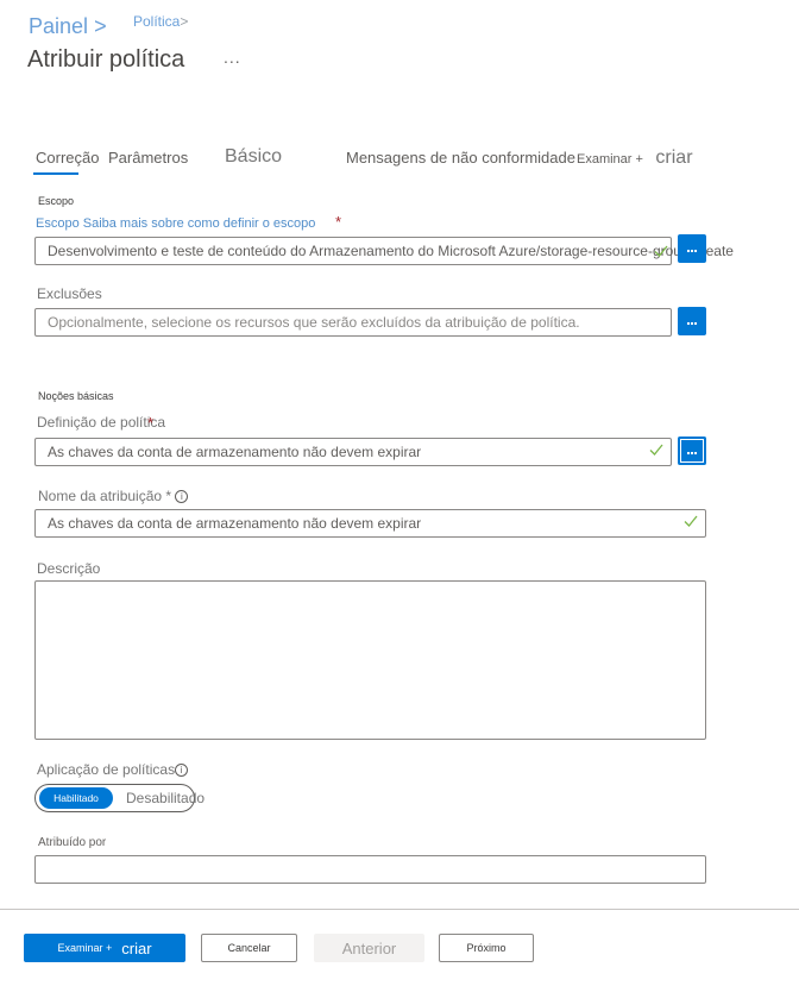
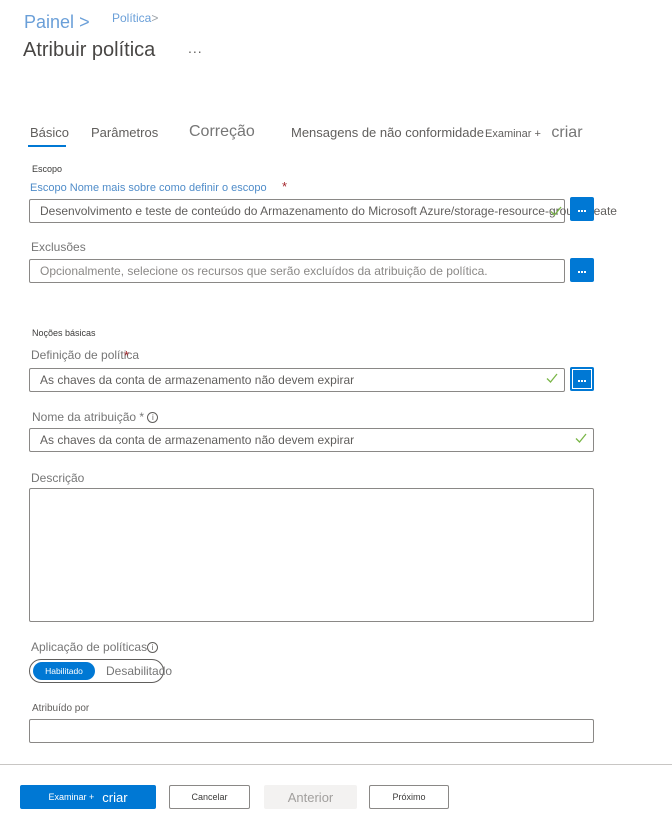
  Painel >
  Política>
  Atribuir política
  ...
- Correção
+ Básico
  Parâmetros
- Básico
+ Correção
  Mensagens de não conformidade
  Examinar + criar
  Escopo
- Escopo Saiba mais sobre como definir o escopo
+ Escopo Nome mais sobre como definir o escopo
  *
  Desenvolvimento e teste de conteúdo do Armazenamento do Microsoft Azure/storage-resource-goeate
  Exclusões
  Opcionalmente, selecione os recursos que serão excluídos da atribuição de política.
  Noções básicas
  Definição de política
  *
  As chaves da conta de armazenamento não devem expirar
  Nome da atribuição * i
  As chaves da conta de armazenamento não devem expirar
  Descrição
  Aplicação de políticas i
  Habilitado
  Desabilitado
  Atribuído por
  Examinar + criar
  Cancelar
  Anterior
  Próximo
